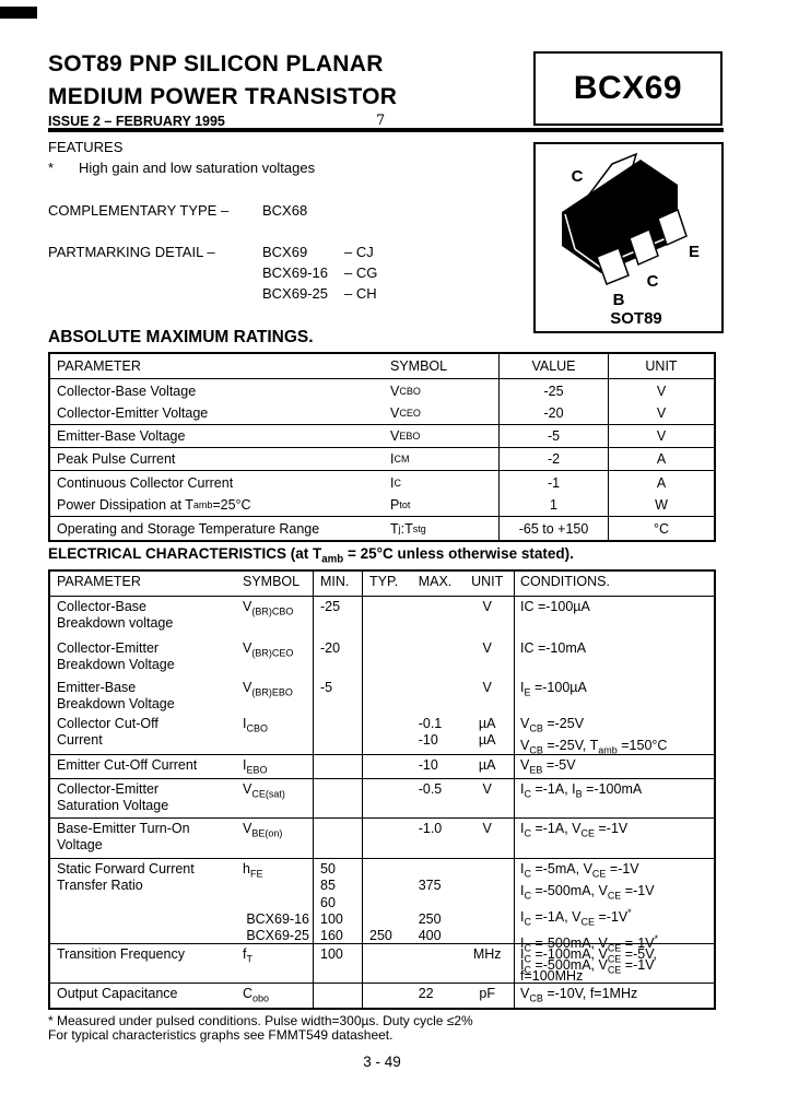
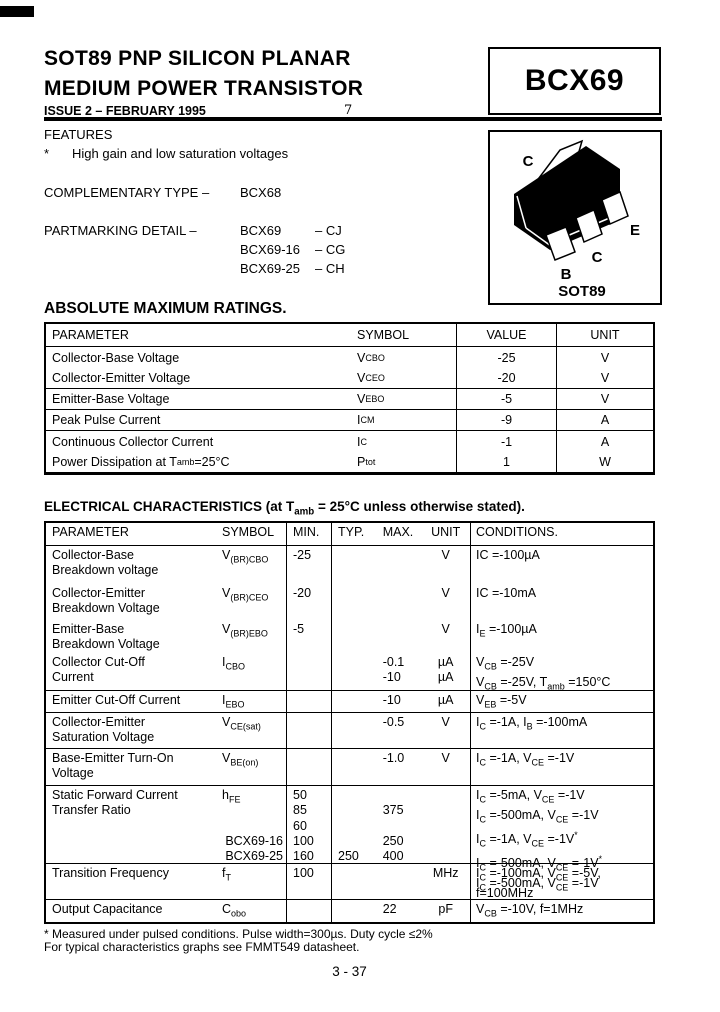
  SOT89 PNP SILICON PLANAR
  MEDIUM POWER TRANSISTOR
  ISSUE 2 – FEBRUARY 1995
  7
  BCX69
  C
  B
  C
  E
  SOT89
  FEATURES
  *
  High gain and low saturation voltages
  COMPLEMENTARY TYPE –
  BCX68
  PARTMARKING DETAIL –
  BCX69
  – CJ
  BCX69-16
  – CG
  BCX69-25
  – CH
  ABSOLUTE MAXIMUM RATINGS.
  PARAMETER
  SYMBOL
  VALUE
  UNIT
  Collector-Base Voltage
  V
  CBO
  -25
  V
  Collector-Emitter Voltage
  V
  CEO
  -20
  V
  Emitter-Base Voltage
  V
  EBO
  -5
  V
  Peak Pulse Current
  I
  CM
- -2
+ -9
  A
  Continuous Collector Current
  I
  C
  -1
  A
  Power Dissipation at T
  amb
  =25°C
  P
  tot
  1
  W
- Operating and Storage Temperature Range
- T
- j
- :T
- stg
- -65 to +150
- °C
  ELECTRICAL CHARACTERISTICS (at Tamb = 25°C unless otherwise stated).
  PARAMETER
  SYMBOL
  MIN.
  TYP.
  MAX.
  UNIT
  CONDITIONS.
  Collector-Base
  Breakdown voltage
  V(BR)CBO
  -25
  V
  IC =-100µA
  Collector-Emitter
  Breakdown Voltage
  V(BR)CEO
  -20
  V
  IC =-10mA
  Emitter-Base
  Breakdown Voltage
  V(BR)EBO
  -5
  V
  IE =-100µA
  Collector Cut-Off
  Current
  ICBO
  -0.1
  -10
  µA
  µA
  VCB =-25V
  VCB =-25V, Tamb =150°C
  Emitter Cut-Off Current
  IEBO
  -10
  µA
  VEB =-5V
  Collector-Emitter
  Saturation Voltage
  VCE(sat)
  -0.5
  V
  IC =-1A, IB =-100mA
  Base-Emitter Turn-On
  Voltage
  VBE(on)
  -1.0
  V
  IC =-1A, VCE =-1V
  Static Forward Current
  Transfer Ratio
  hFE
  BCX69-16
  BCX69-25
  50
  85
  60
  100
  160
  250
  375
  250
  400
  IC =-5mA, VCE =-1V
  IC =-500mA, VCE =-1V
  IC =-1A, VCE =-1V*
  IC =-500mA, VCE =-1V*
  IC =-500mA, VCE =-1V
  Transition Frequency
  fT
  100
  MHz
  IC =-100mA, VCE =-5V,
  f=100MHz
  Output Capacitance
  Cobo
  22
  pF
  VCB =-10V, f=1MHz
  * Measured under pulsed conditions. Pulse width=300µs. Duty cycle ≤2%
  For typical characteristics graphs see FMMT549 datasheet.
- 3 - 49
+ 3 - 37
